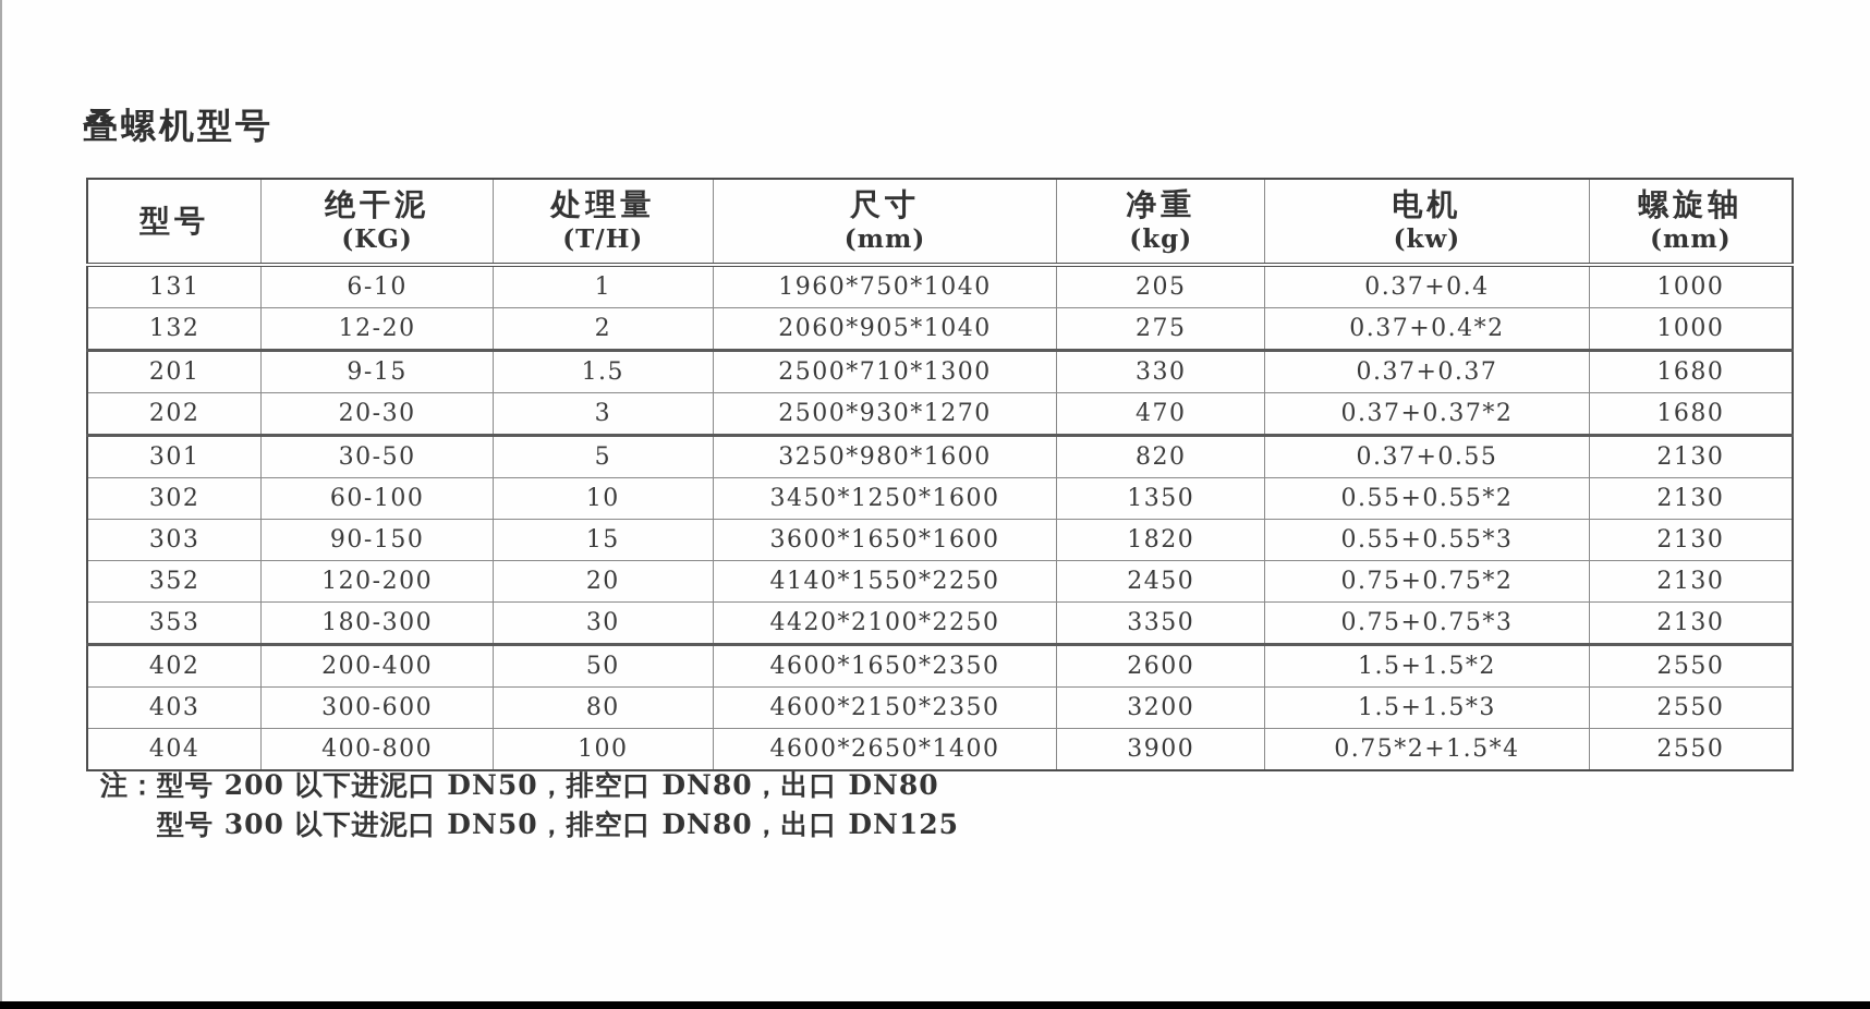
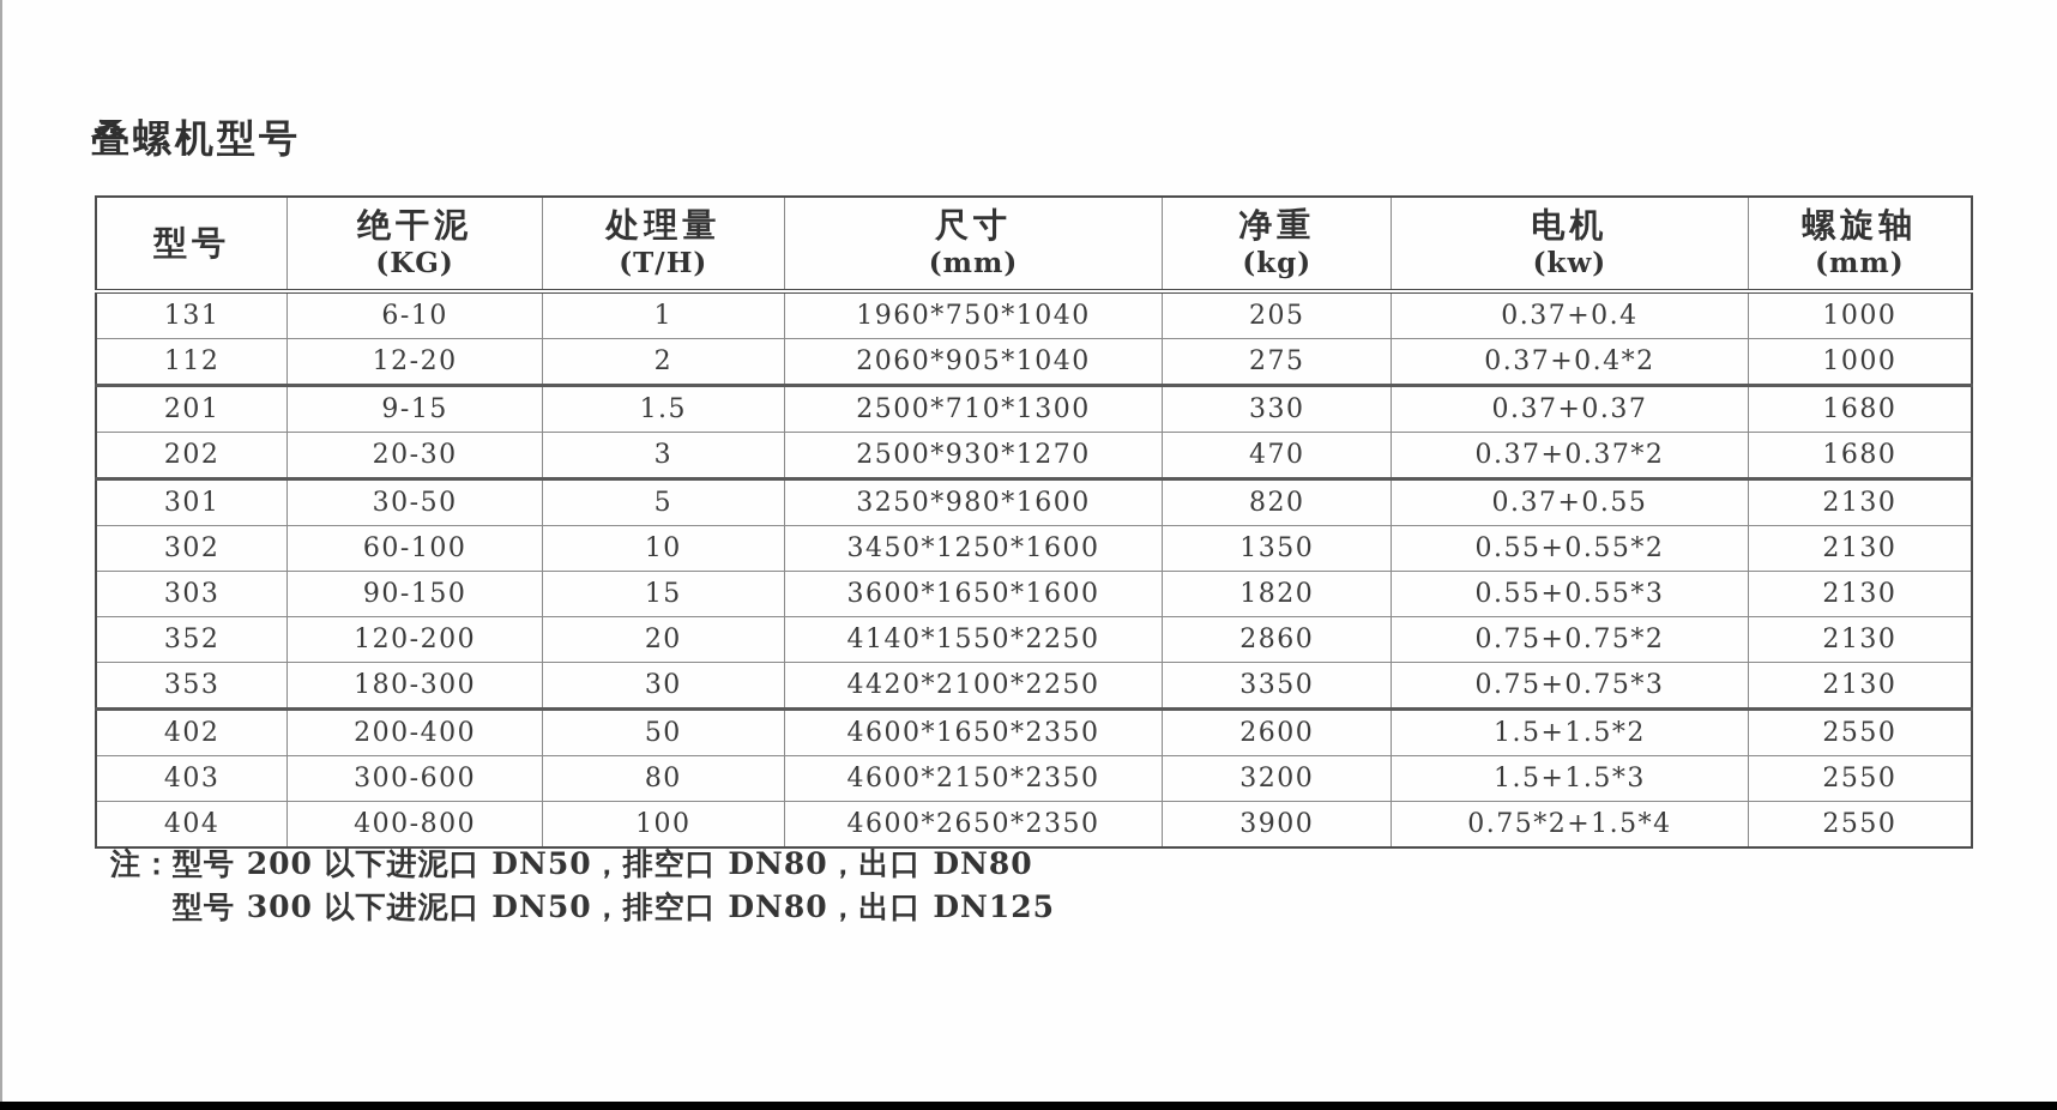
  叠螺机型号
  型号	绝干泥 (KG)	处理量 (T/H)	尺寸 (mm)	净重 (kg)	电机 (kw)	螺旋轴 (mm)
  131	6-10	1	1960*750*1040	205	0.37+0.4	1000
- 132	12-20	2	2060*905*1040	275	0.37+0.4*2	1000
+ 112	12-20	2	2060*905*1040	275	0.37+0.4*2	1000
  201	9-15	1.5	2500*710*1300	330	0.37+0.37	1680
  202	20-30	3	2500*930*1270	470	0.37+0.37*2	1680
  301	30-50	5	3250*980*1600	820	0.37+0.55	2130
  302	60-100	10	3450*1250*1600	1350	0.55+0.55*2	2130
  303	90-150	15	3600*1650*1600	1820	0.55+0.55*3	2130
- 352	120-200	20	4140*1550*2250	2450	0.75+0.75*2	2130
+ 352	120-200	20	4140*1550*2250	2860	0.75+0.75*2	2130
  353	180-300	30	4420*2100*2250	3350	0.75+0.75*3	2130
  402	200-400	50	4600*1650*2350	2600	1.5+1.5*2	2550
  403	300-600	80	4600*2150*2350	3200	1.5+1.5*3	2550
- 404	400-800	100	4600*2650*1400	3900	0.75*2+1.5*4	2550
+ 404	400-800	100	4600*2650*2350	3900	0.75*2+1.5*4	2550
  注：
  型号 200 以下进泥口 DN50，排空口 DN80，出口 DN80
  型号 300 以下进泥口 DN50，排空口 DN80，出口 DN125
